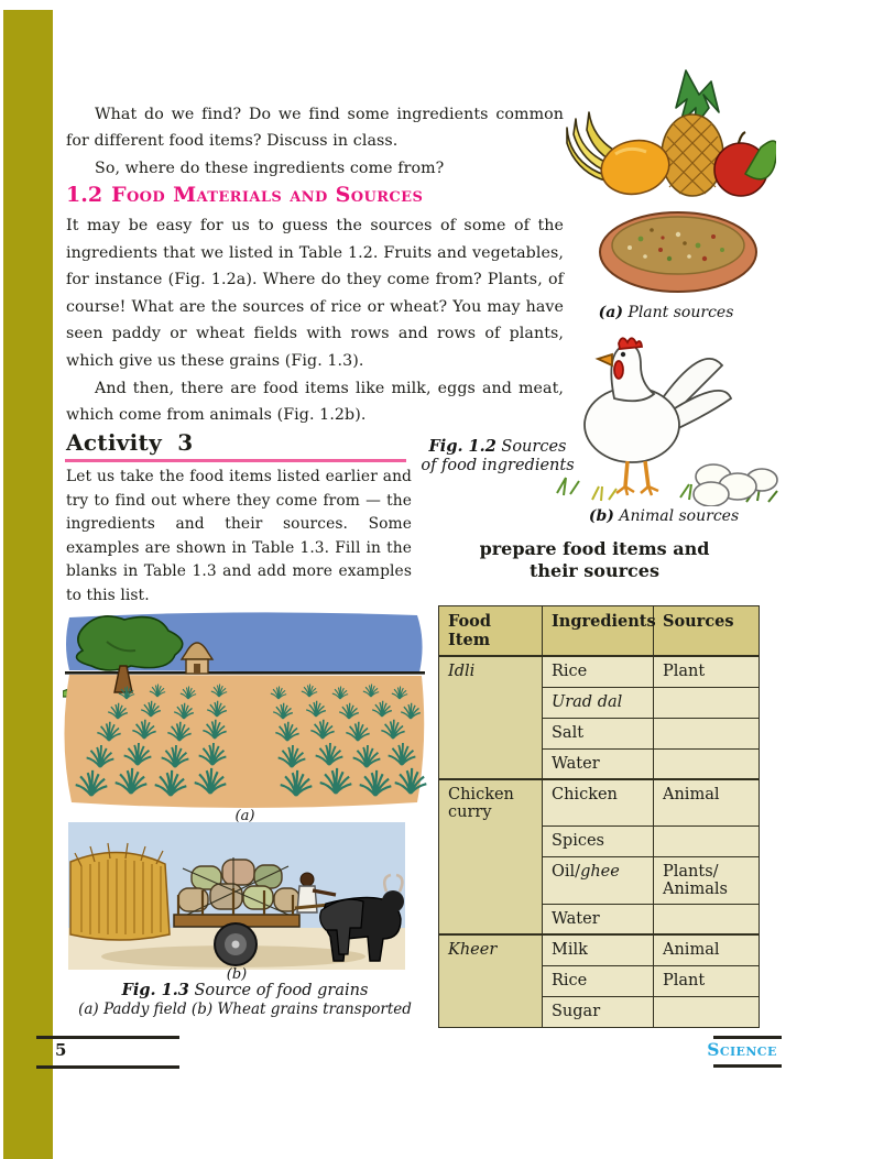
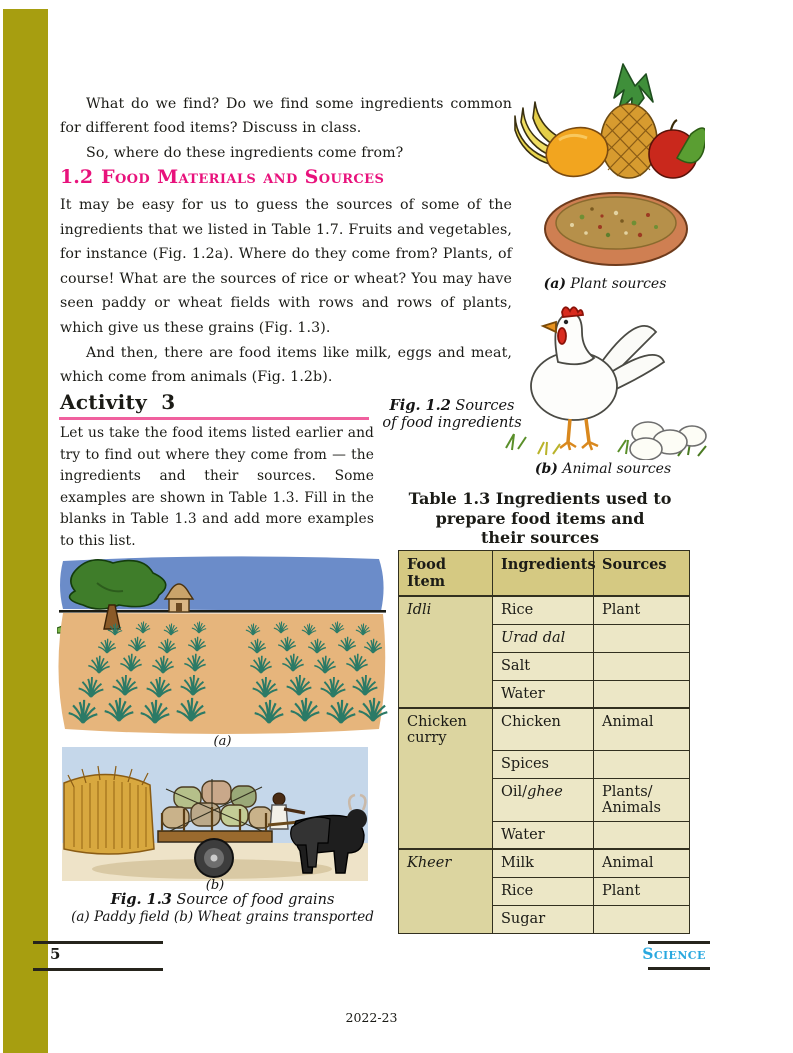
  What do we find? Do we find some ingredients common for different food items? Discuss in class.
  So, where do these ingredients come from?
  1.2 Food Materials and Sources
- It may be easy for us to guess the sources of some of the ingredients that we listed in Table 1.2. Fruits and vegetables, for instance (Fig. 1.2a). Where do they come from? Plants, of course! What are the sources of rice or wheat? You may have seen paddy or wheat fields with rows and rows of plants, which give us these grains (Fig. 1.3).
+ It may be easy for us to guess the sources of some of the ingredients that we listed in Table 1.7. Fruits and vegetables, for instance (Fig. 1.2a). Where do they come from? Plants, of course! What are the sources of rice or wheat? You may have seen paddy or wheat fields with rows and rows of plants, which give us these grains (Fig. 1.3).
  And then, there are food items like milk, eggs and meat, which come from animals (Fig. 1.2b).
  Activity 3
  Let us take the food items listed earlier and try to find out where they come from — the ingredients and their sources. Some examples are shown in Table 1.3. Fill in the blanks in Table 1.3 and add more examples to this list.
  Fig. 1.2 Sources of food ingredients
  (a) Plant sources
  (b) Animal sources
+ Table 1.3 Ingredients used to
  prepare food items and
  their sources
  Food Item	Ingredients	Sources
  Idli	Rice	Plant
  Urad dal
  Salt
  Water
  Chicken curry	Chicken	Animal
  Spices
  Oil/ghee	Plants/ Animals
  Water
  Kheer	Milk	Animal
  Rice	Plant
  Sugar
  (a)
  (b)
  Fig. 1.3 Source of food grains
  (a) Paddy field (b) Wheat grains transported
  5
  Science
+ 2022-23
